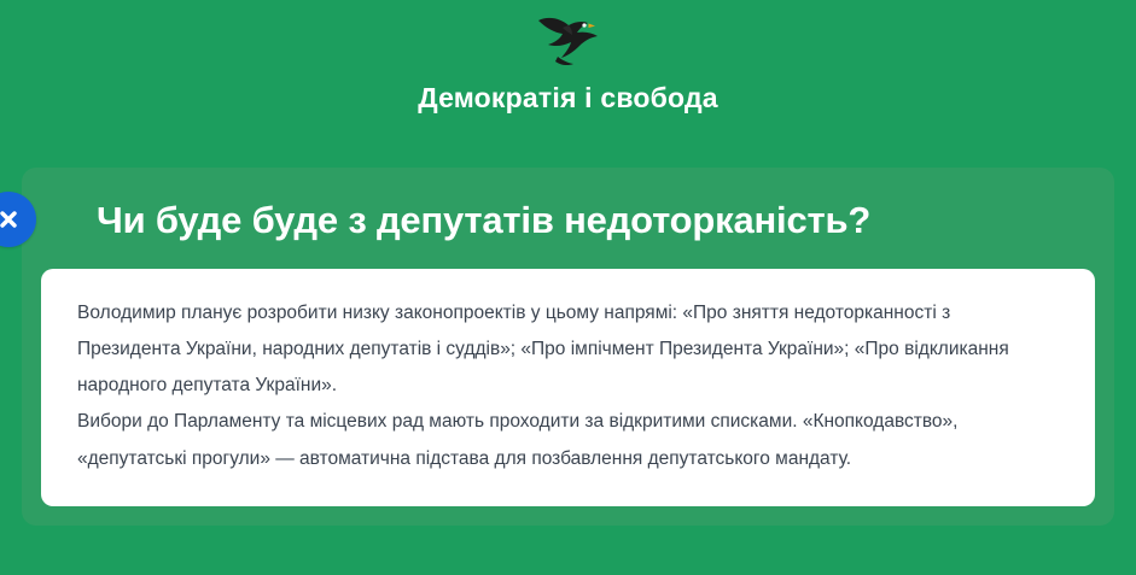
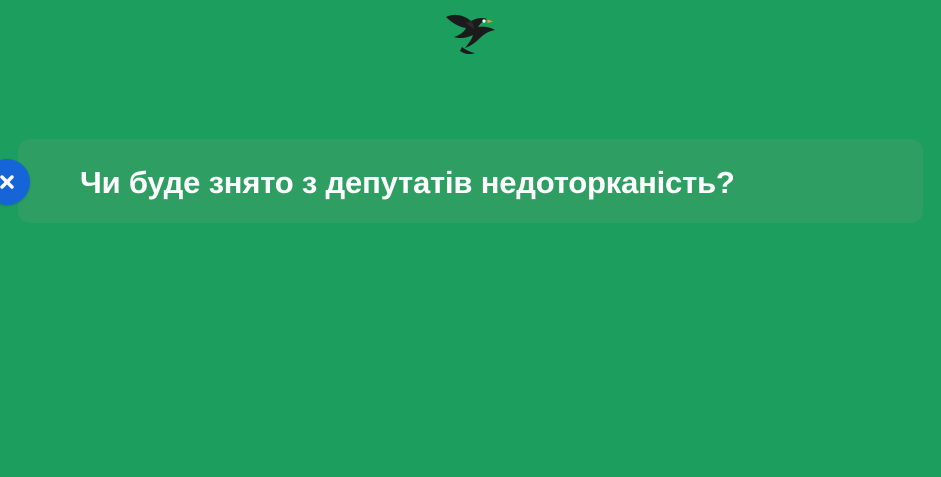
- Демократія і свобода
- Чи буде буде з депутатів недоторканість?
+ Чи буде знято з депутатів недоторканість?
- Володимир планує розробити низку законопроектів у цьому напрямі: «Про зняття недоторканності з Президента України, народних депутатів і суддів»; «Про імпічмент Президента України»; «Про відкликання народного депутата України».
- Вибори до Парламенту та місцевих рад мають проходити за відкритими списками. «Кнопкодавство», «депутатські прогули» — автоматична підстава для позбавлення депутатського мандату.
